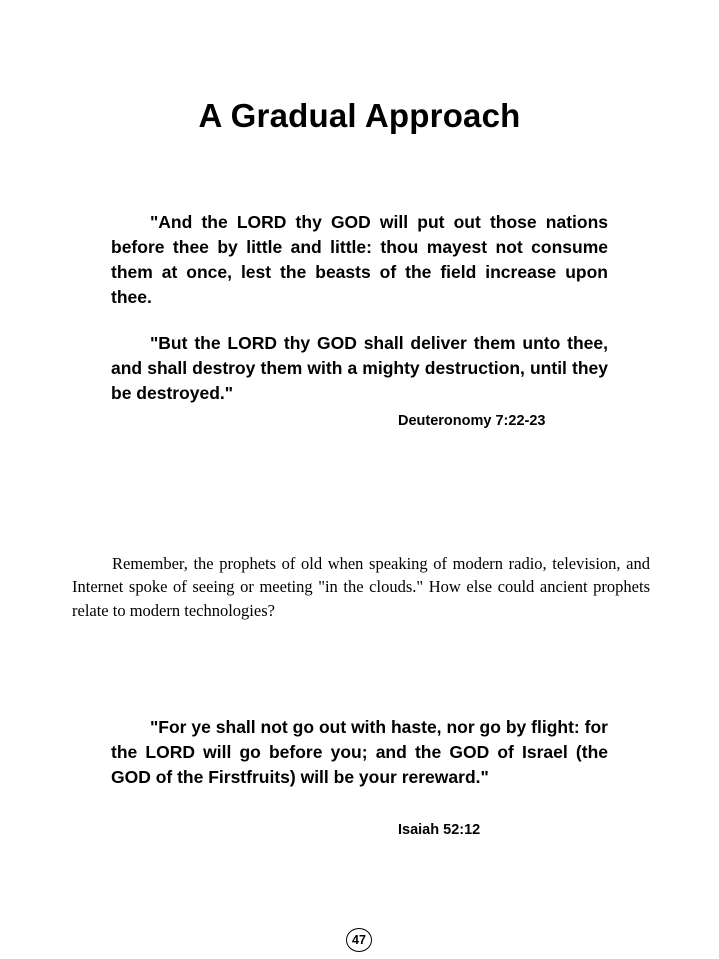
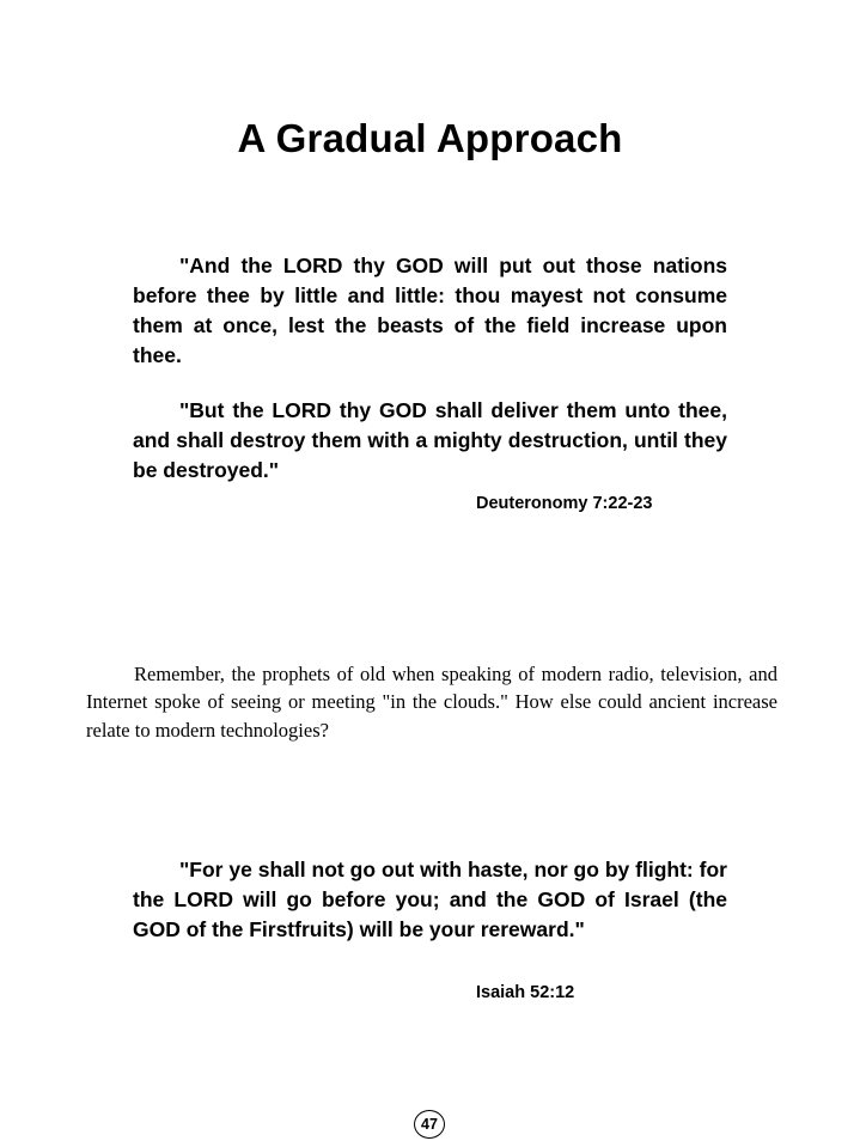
  A Gradual Approach
  "And the LORD thy GOD will put out those nations before thee by little and little: thou mayest not consume them at once, lest the beasts of the field increase upon thee.
  "But the LORD thy GOD shall deliver them unto thee, and shall destroy them with a mighty destruction, until they be destroyed."
  Deuteronomy 7:22-23
- Remember, the prophets of old when speaking of modern radio, television, and Internet spoke of seeing or meeting "in the clouds." How else could ancient prophets relate to modern technologies?
+ Remember, the prophets of old when speaking of modern radio, television, and Internet spoke of seeing or meeting "in the clouds." How else could ancient increase relate to modern technologies?
  "For ye shall not go out with haste, nor go by flight: for the LORD will go before you; and the GOD of Israel (the GOD of the Firstfruits) will be your rereward."
  Isaiah 52:12
  47
